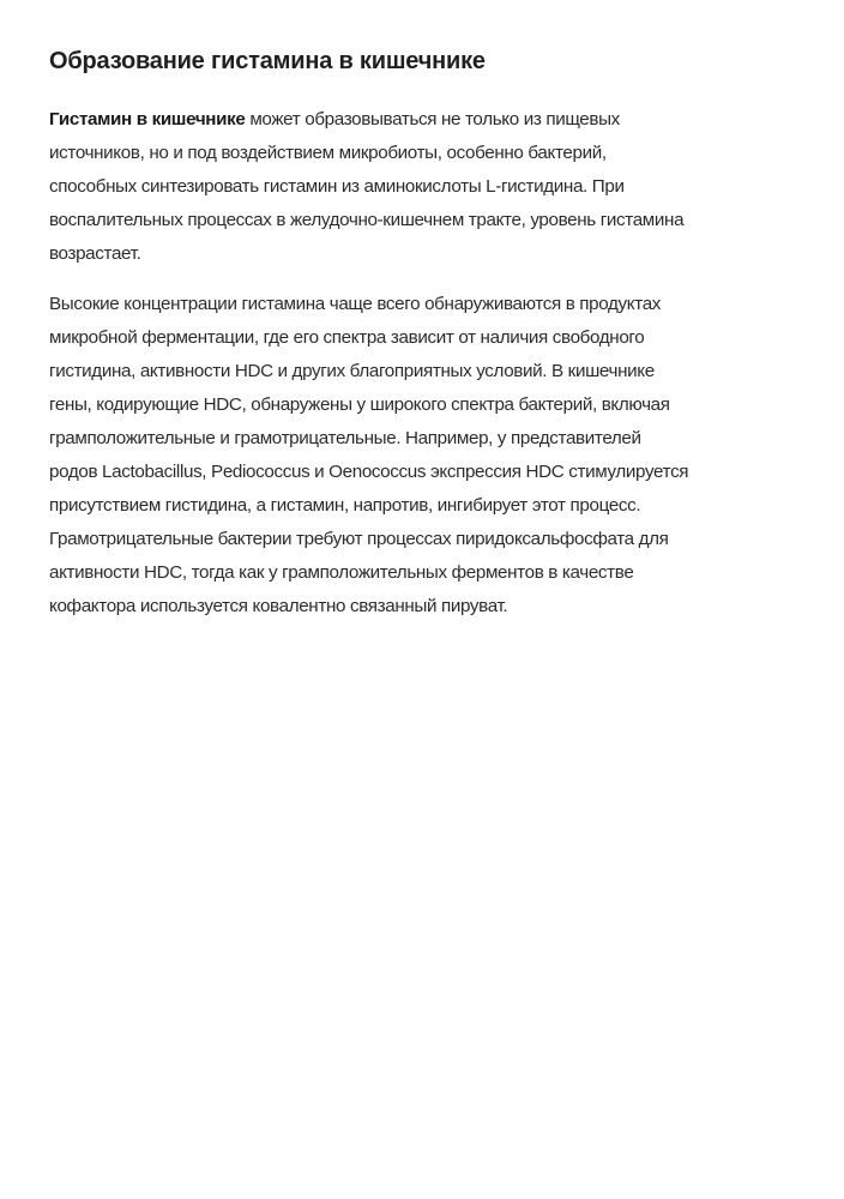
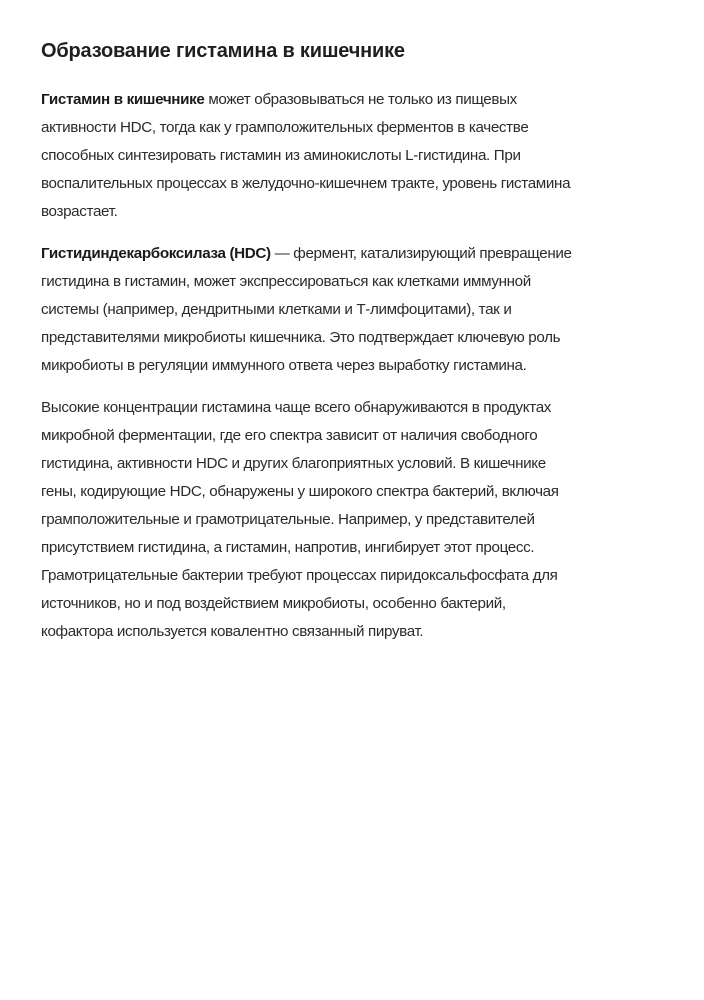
  Образование гистамина в кишечнике
  Гистамин в кишечнике может образовываться не только из пищевых
- источников, но и под воздействием микробиоты, особенно бактерий,
+ активности HDC, тогда как у грамположительных ферментов в качестве
  способных синтезировать гистамин из аминокислоты L-гистидина. При
  воспалительных процессах в желудочно-кишечнем тракте, уровень гистамина
  возрастает.
+ Гистидиндекарбоксилаза (HDC) — фермент, катализирующий превращение
+ гистидина в гистамин, может экспрессироваться как клетками иммунной
+ системы (например, дендритными клетками и Т-лимфоцитами), так и
+ представителями микробиоты кишечника. Это подтверждает ключевую роль
+ микробиоты в регуляции иммунного ответа через выработку гистамина.
  Высокие концентрации гистамина чаще всего обнаруживаются в продуктах
  микробной ферментации, где его спектра зависит от наличия свободного
  гистидина, активности HDC и других благоприятных условий. В кишечнике
  гены, кодирующие HDC, обнаружены у широкого спектра бактерий, включая
  грамположительные и грамотрицательные. Например, у представителей
- родов Lactobacillus, Pediococcus и Oenococcus экспрессия HDC стимулируется
  присутствием гистидина, а гистамин, напротив, ингибирует этот процесс.
  Грамотрицательные бактерии требуют процессах пиридоксальфосфата для
- активности HDC, тогда как у грамположительных ферментов в качестве
+ источников, но и под воздействием микробиоты, особенно бактерий,
  кофактора используется ковалентно связанный пируват.
